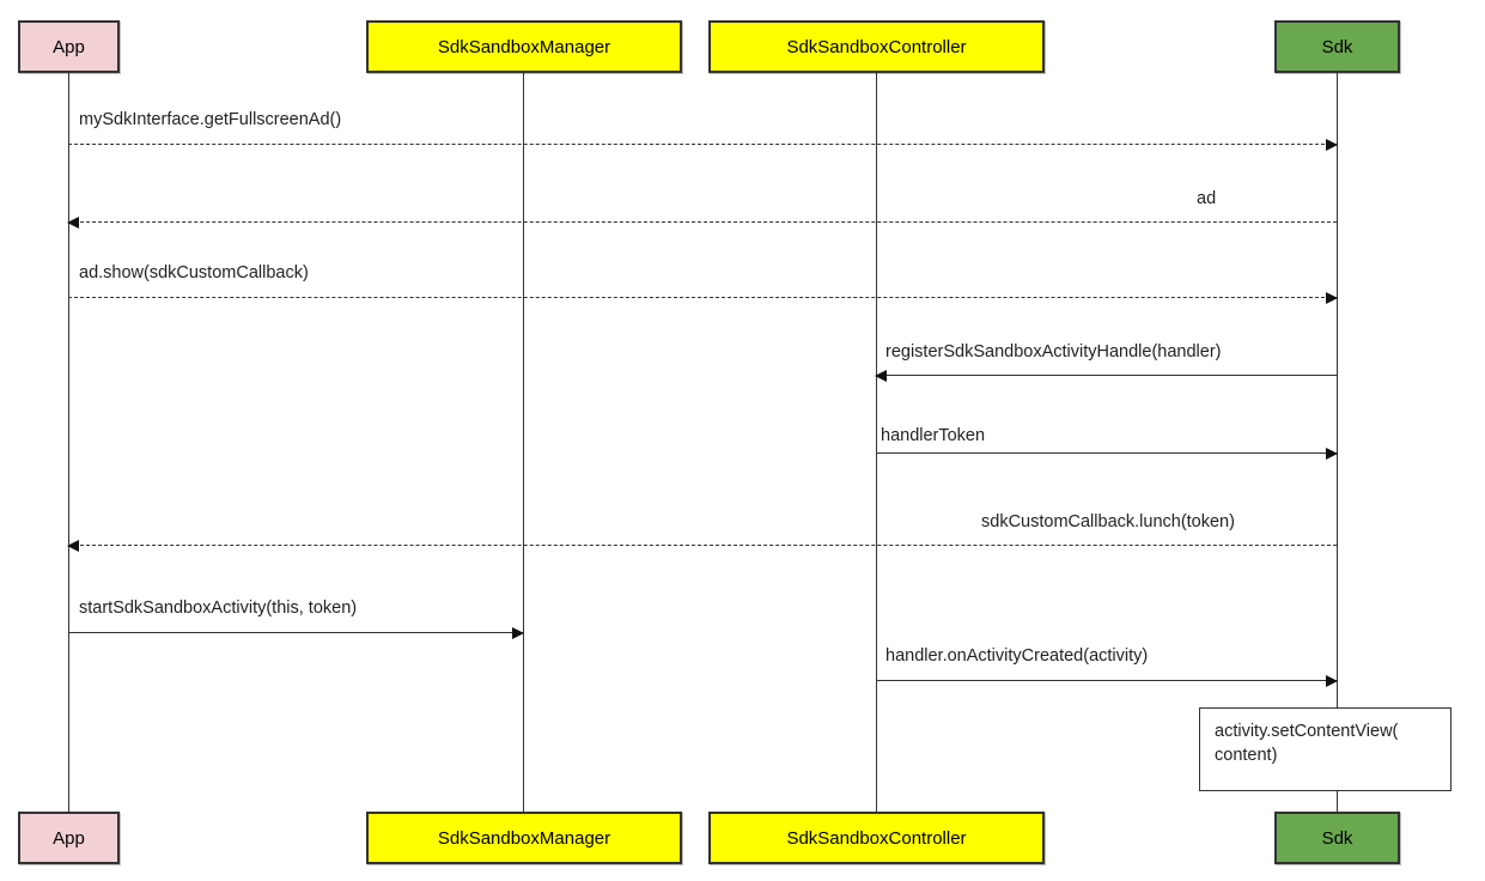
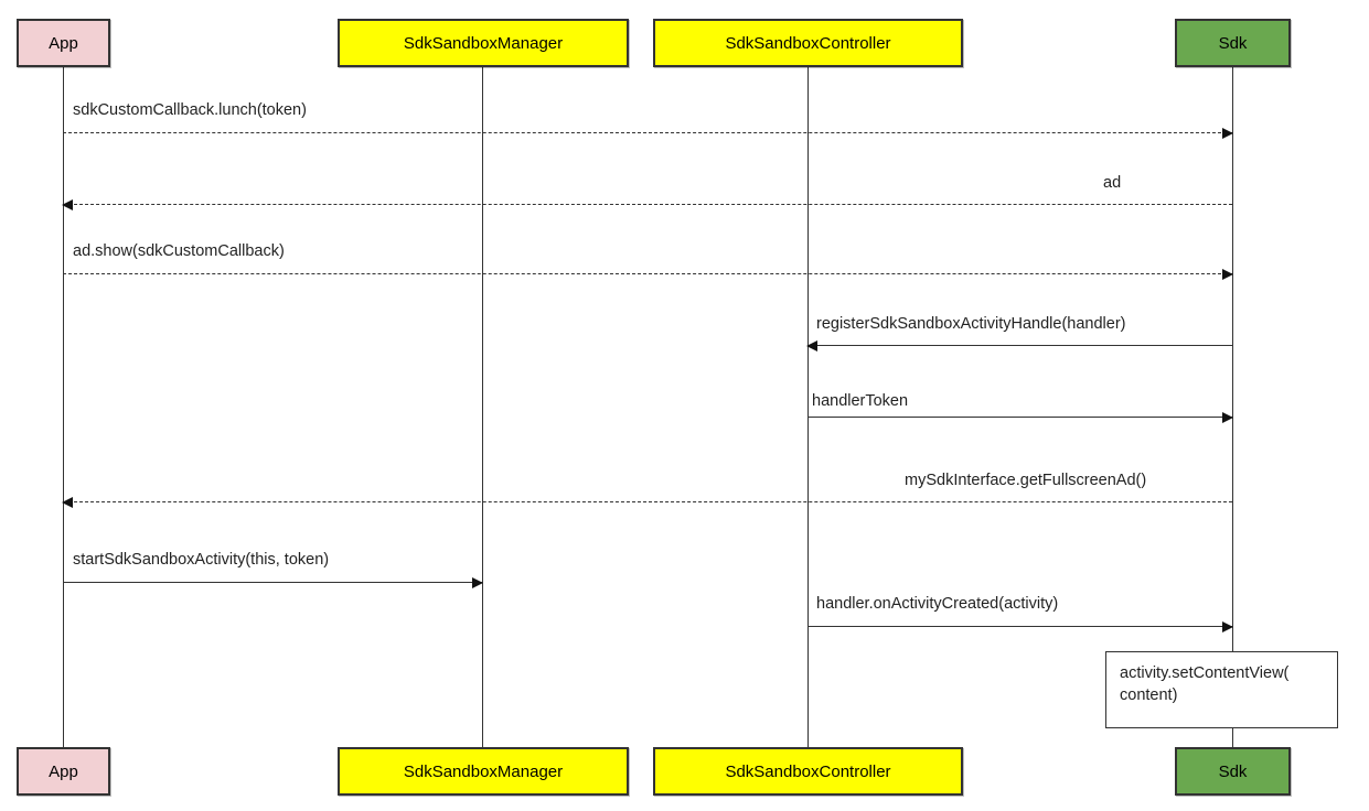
- mySdkInterface.getFullscreenAd()
+ sdkCustomCallback.lunch(token)
  ad
  ad.show(sdkCustomCallback)
  registerSdkSandboxActivityHandle(handler)
  handlerToken
- sdkCustomCallback.lunch(token)
+ mySdkInterface.getFullscreenAd()
  startSdkSandboxActivity(this, token)
  handler.onActivityCreated(activity)
  activity.setContentView(
  content)
  App
  SdkSandboxManager
  SdkSandboxController
  Sdk
  App
  SdkSandboxManager
  SdkSandboxController
  Sdk
